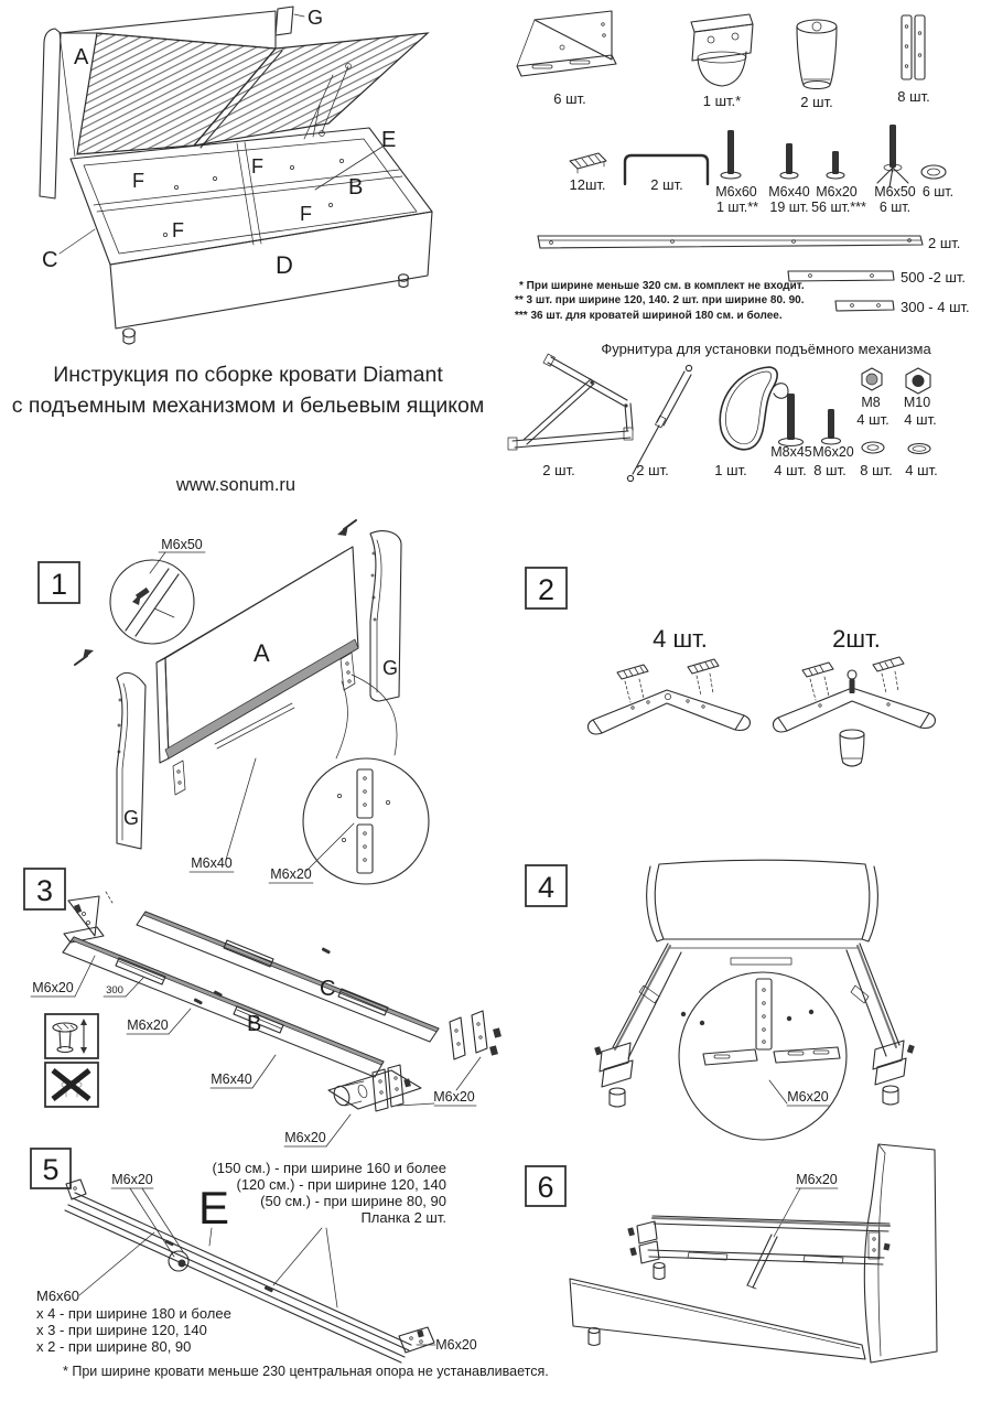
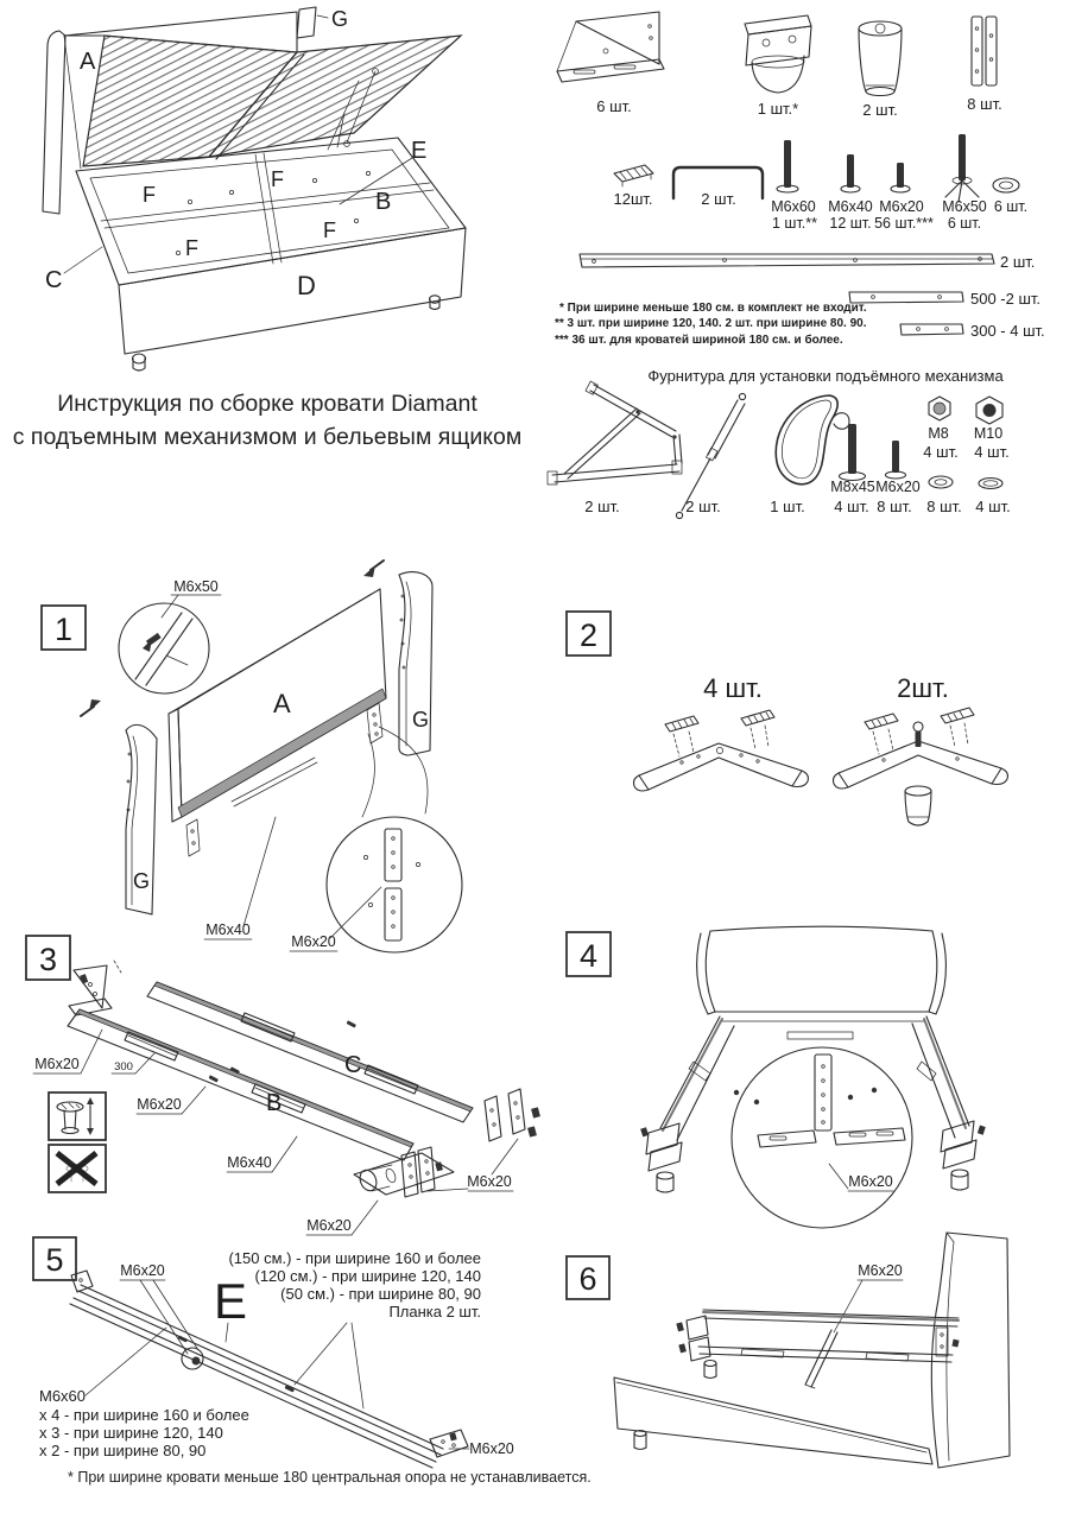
  A
  G
  E
  B
  C
  D
  F
  F
  F
  F
  6 шт.
  1 шт.*
  2 шт.
  8 шт.
  12шт.
  2 шт.
  M6x60
  1 шт.**
  M6x40
- 19 шт.
+ 12 шт.
  M6x20
  56 шт.***
  M6x50
  6 шт.
  6 шт.
  2 шт.
  500 -2 шт.
  300 - 4 шт.
- * При ширине меньше 320 см. в комплект не входит.
+ * При ширине меньше 180 см. в комплект не входит.
  ** 3 шт. при ширине 120, 140. 2 шт. при ширине 80. 90.
  *** 36 шт. для кроватей шириной 180 см. и более.
  Инструкция по сборке кровати Diamant
  с подъемным механизмом и бельевым ящиком
- www.sonum.ru
  Фурнитура для установки подъёмного механизма
  2 шт.
  2 шт.
  1 шт.
  M8x45
  M6x20
  4 шт.
  8 шт.
  M8
  M10
  4 шт.
  4 шт.
  8 шт.
  4 шт.
  1
  M6x50
  A
  G
  G
  M6x40
  M6x20
  2
  4 шт.
  2шт.
  3
  M6x20
  300
  C
  B
  M6x20
  M6x40
  M6x20
  M6x20
  4
  M6x20
  5
  M6x20
  E
  (150 см.) - при ширине 160 и более
  (120 см.) - при ширине 120, 140
  (50 см.) - при ширине 80, 90
  Планка 2 шт.
  M6x60
- x 4 - при ширине 180 и более
+ x 4 - при ширине 160 и более
  x 3 - при ширине 120, 140
  x 2 - при ширине 80, 90
  M6x20
- * При ширине кровати меньше 230 центральная опора не устанавливается.
+ * При ширине кровати меньше 180 центральная опора не устанавливается.
  6
  M6x20
